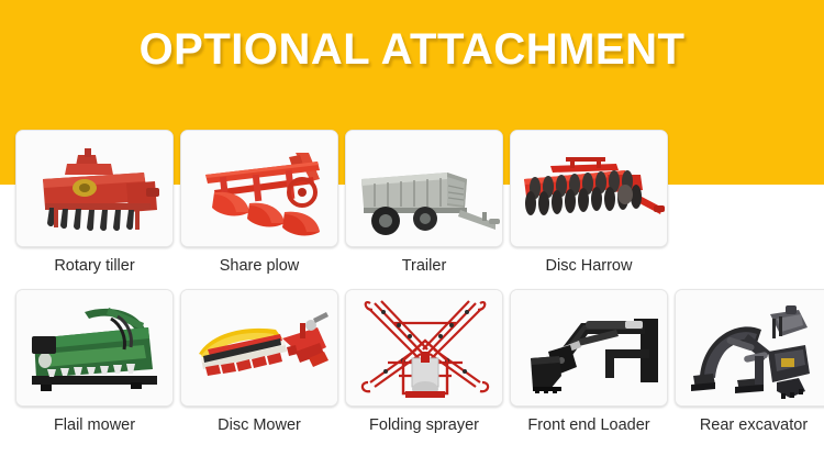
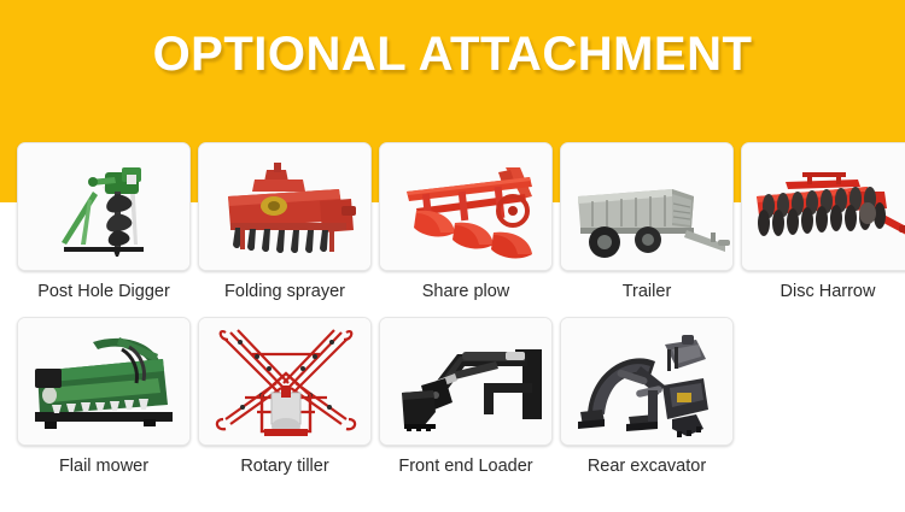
  OPTIONAL ATTACHMENT
+ Post Hole Digger
- Rotary tiller
+ Folding sprayer
  Share plow
  Trailer
  Disc Harrow
  Flail mower
- Disc Mower
- Folding sprayer
+ Rotary tiller
  Front end Loader
  Rear excavator
